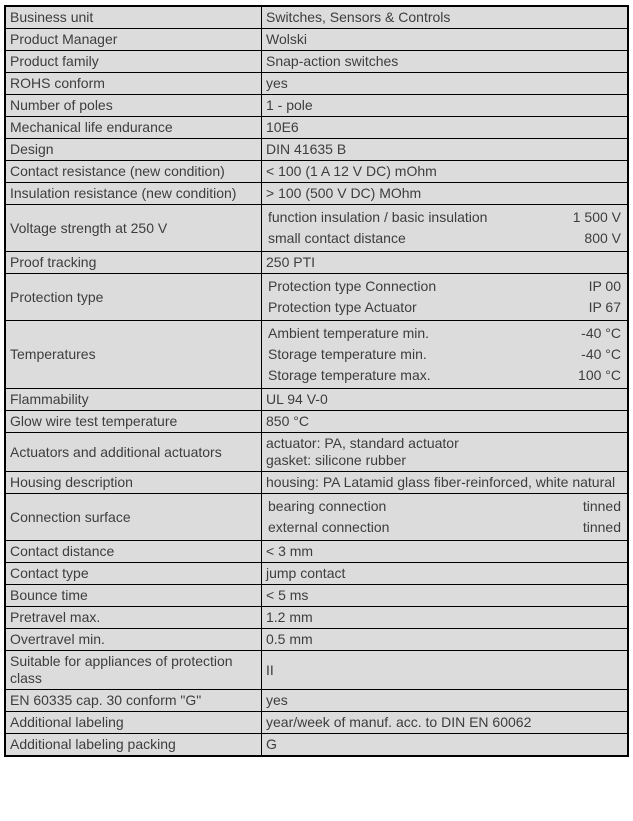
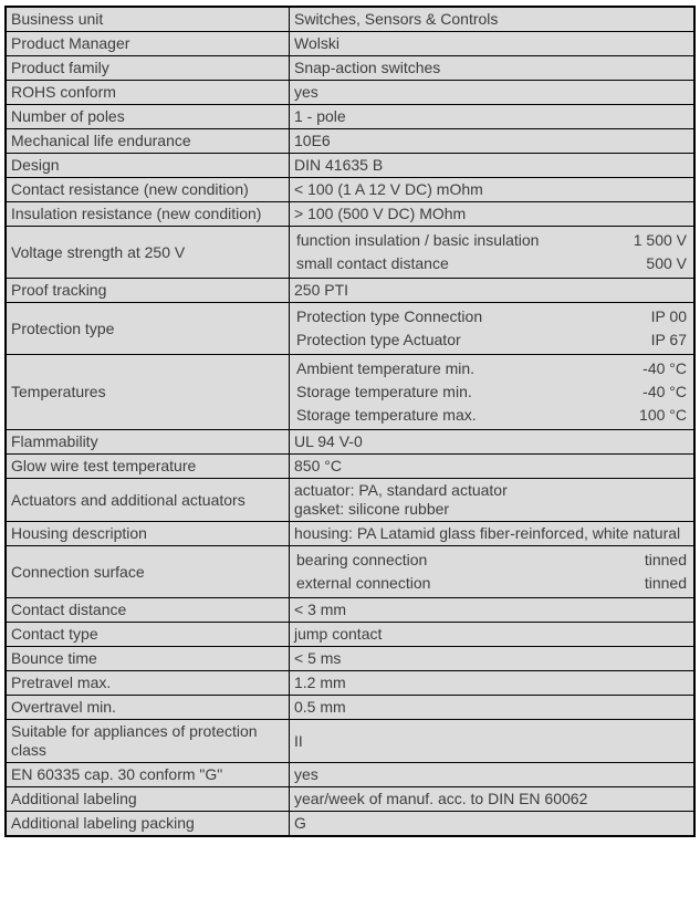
  Business unit	Switches, Sensors & Controls
  Product Manager	Wolski
  Product family	Snap-action switches
  ROHS conform	yes
  Number of poles	1 - pole
  Mechanical life endurance	10E6
  Design	DIN 41635 B
  Contact resistance (new condition)	< 100 (1 A 12 V DC) mOhm
  Insulation resistance (new condition)	> 100 (500 V DC) MOhm
- Voltage strength at 250 V	function insulation / basic insulation 1 500 Vsmall contact distance 800 V
+ Voltage strength at 250 V	function insulation / basic insulation 1 500 Vsmall contact distance 500 V
  Proof tracking	250 PTI
  Protection type	Protection type Connection IP 00Protection type Actuator IP 67
  Temperatures	Ambient temperature min. -40 °CStorage temperature min. -40 °CStorage temperature max. 100 °C
  Flammability	UL 94 V-0
  Glow wire test temperature	850 °C
  Actuators and additional actuators	actuator: PA, standard actuatorgasket: silicone rubber
  Housing description	housing: PA Latamid glass fiber-reinforced, white natural
  Connection surface	bearing connection tinnedexternal connection tinned
  Contact distance	< 3 mm
  Contact type	jump contact
  Bounce time	< 5 ms
  Pretravel max.	1.2 mm
  Overtravel min.	0.5 mm
  Suitable for appliances of protection class	II
  EN 60335 cap. 30 conform "G"	yes
  Additional labeling	year/week of manuf. acc. to DIN EN 60062
  Additional labeling packing	G
